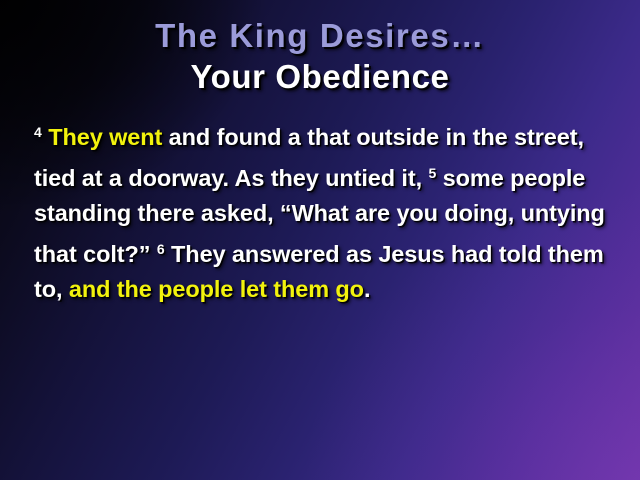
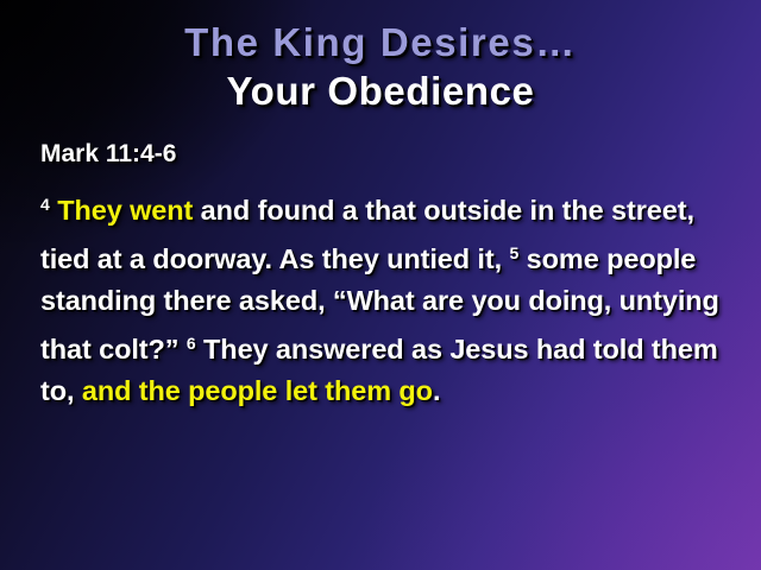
  The King Desires…
  Your Obedience
+ Mark 11:4-6
  4 They went and found a that outside in the street, tied at a doorway. As they untied it, 5 some people standing there asked, “What are you doing, untying that colt?” 6 They answered as Jesus had told them to, and the people let them go.
